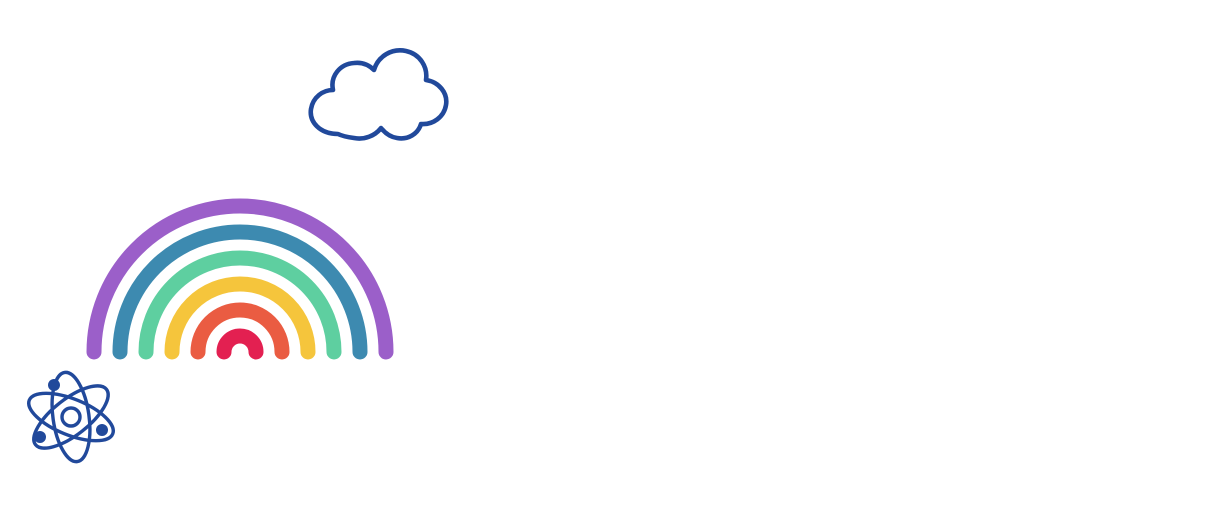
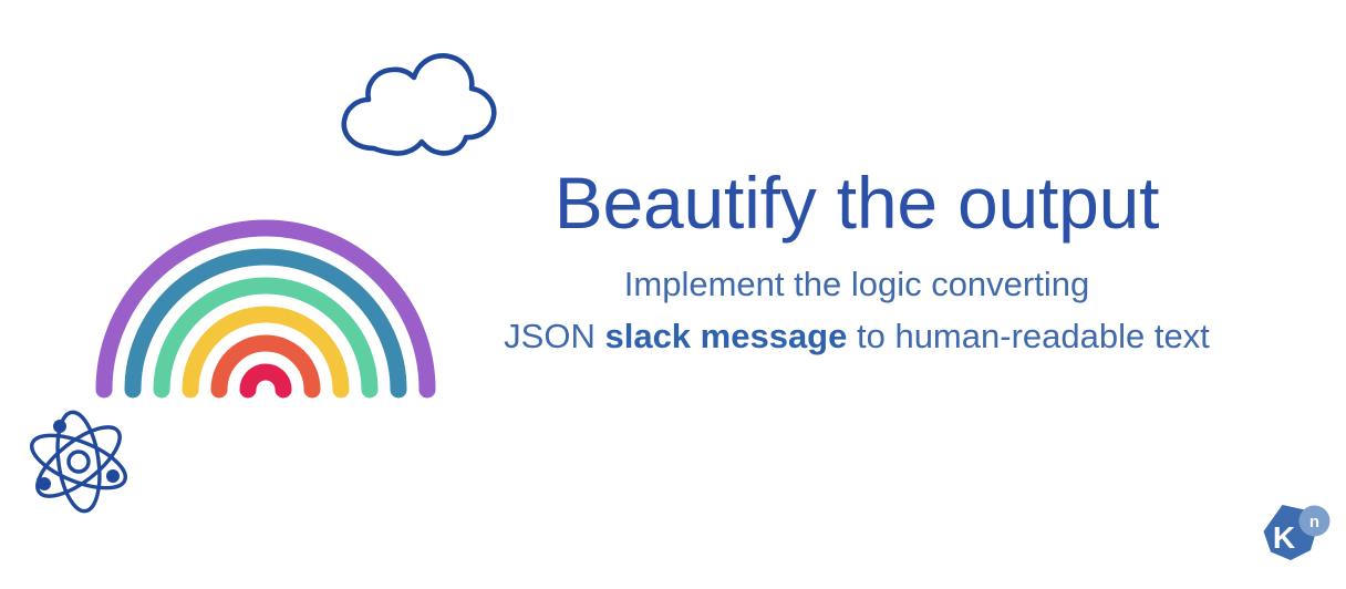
+ Beautify the output
+ Implement the logic converting
+ JSON slack message to human-readable text
+ K
+ n
